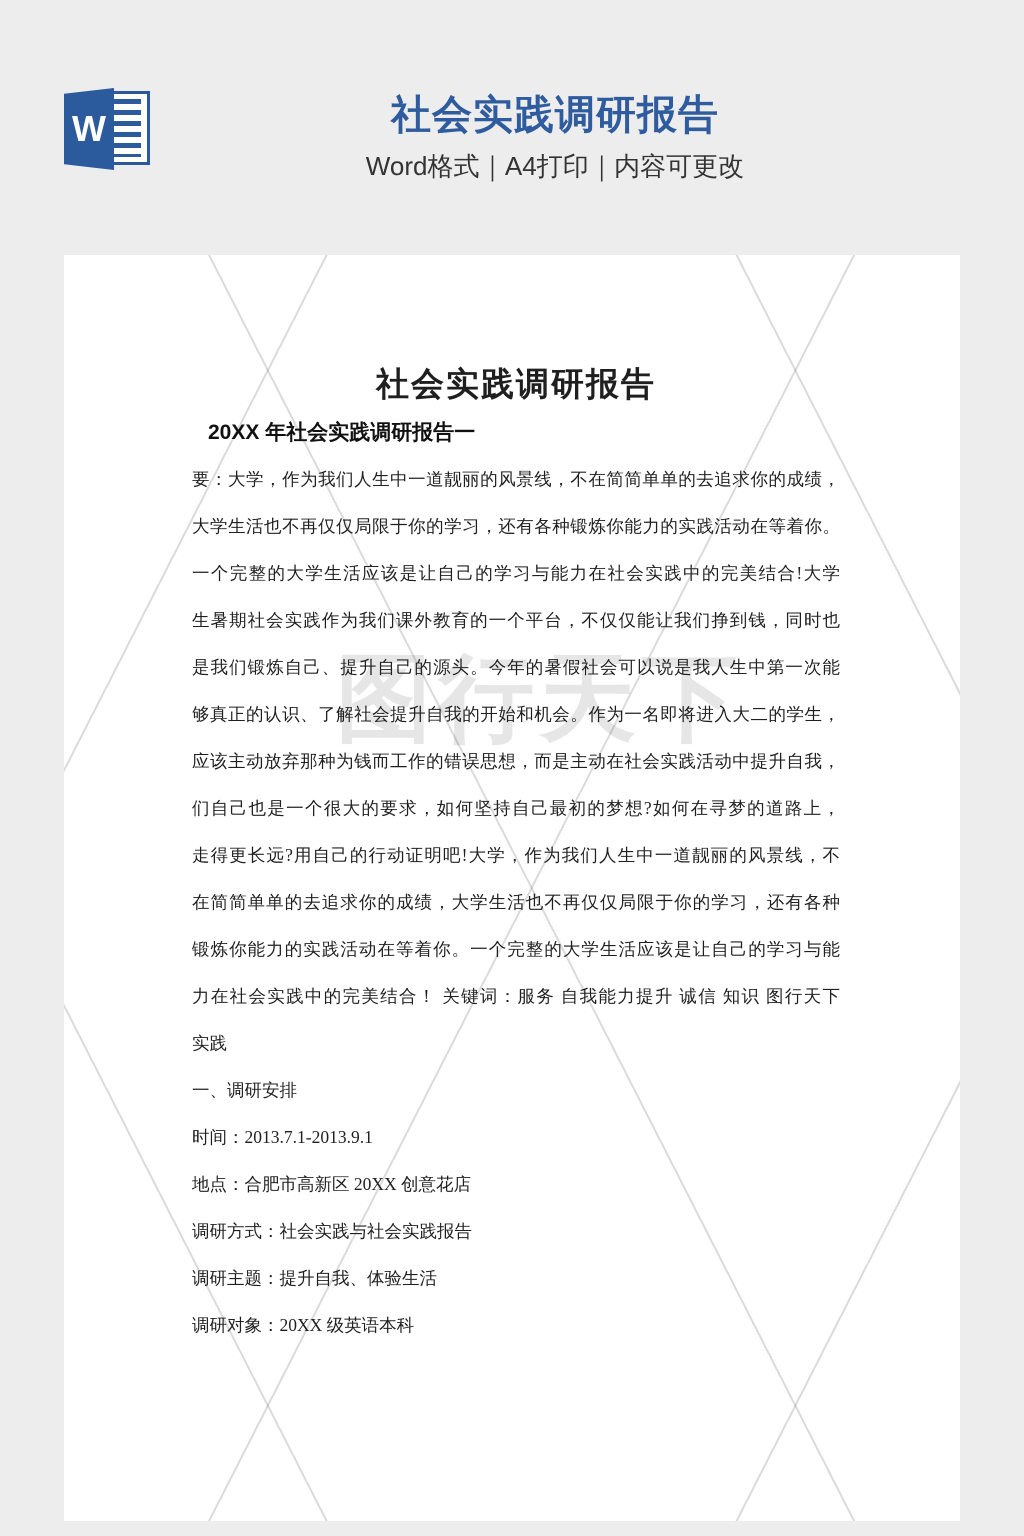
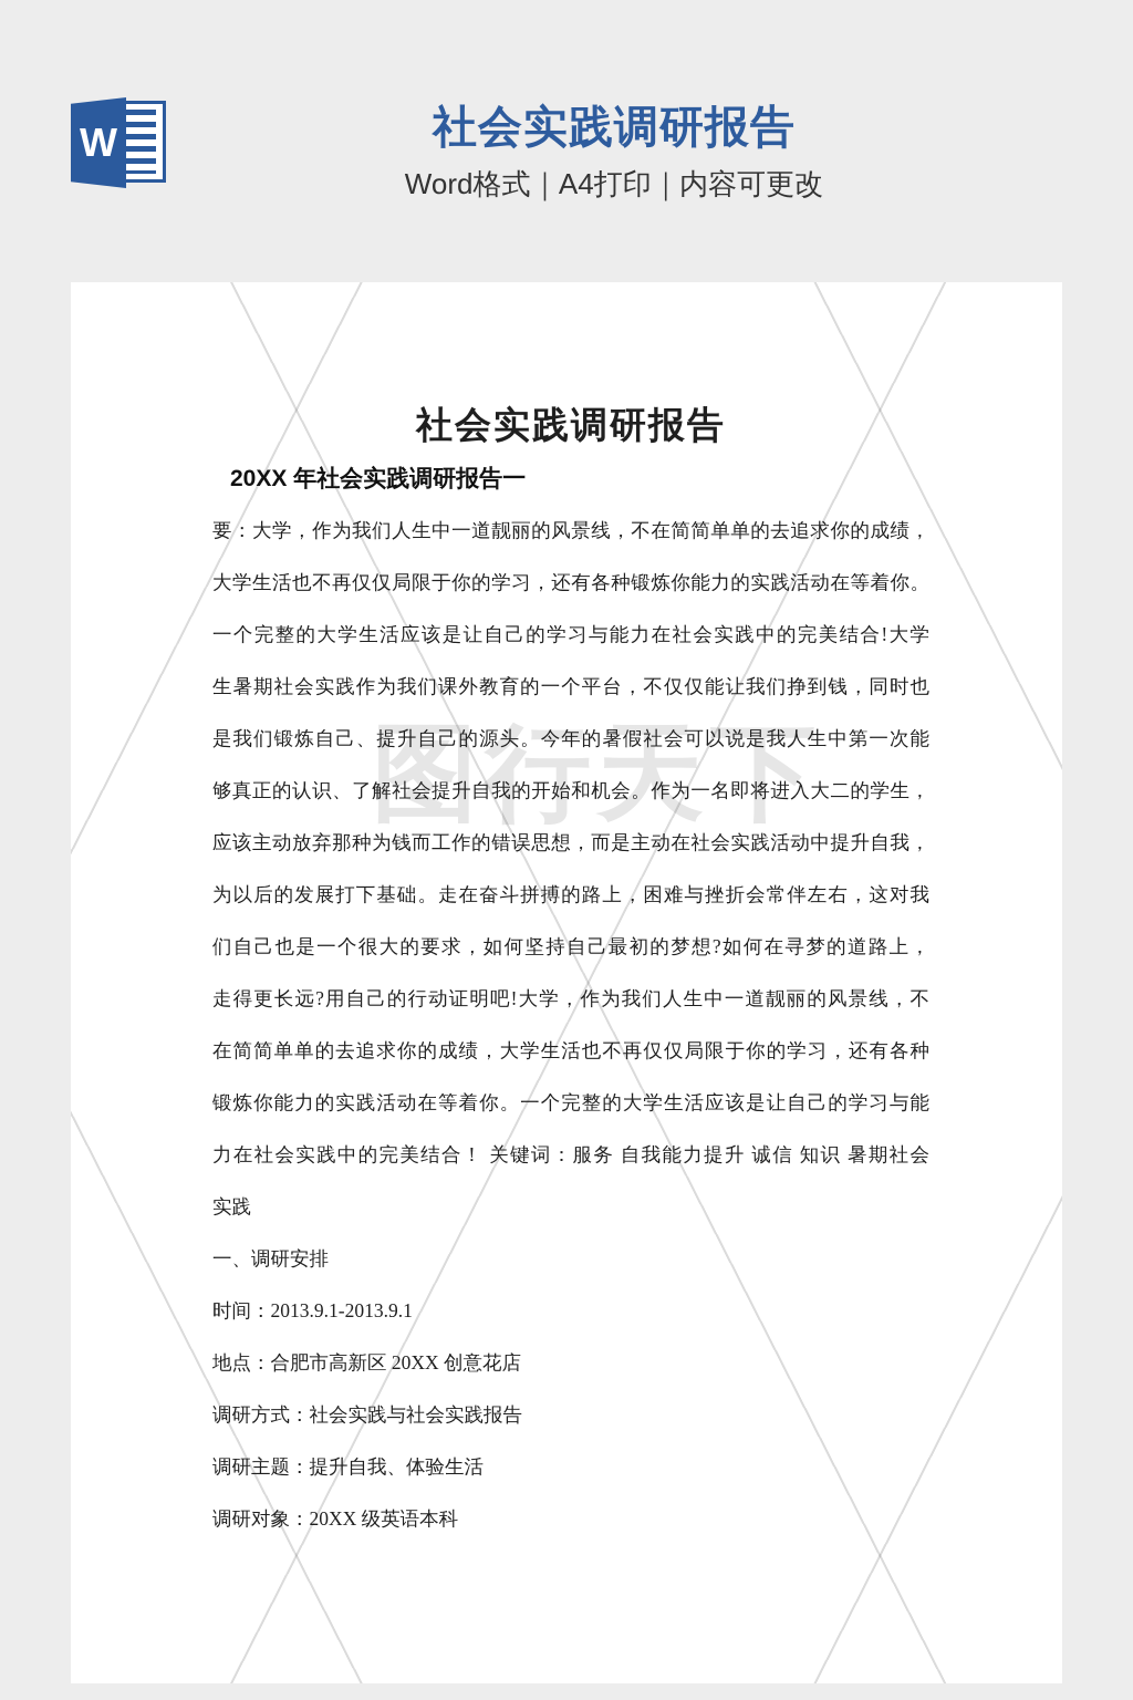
  W
  社会实践调研报告
  Word格式｜A4打印｜内容可更改
  图行天下
  社会实践调研报告
  20XX 年社会实践调研报告一
  要：大学，作为我们人生中一道靓丽的风景线，不在简简单单的去追求你的成绩，
  大学生活也不再仅仅局限于你的学习，还有各种锻炼你能力的实践活动在等着你。
  一个完整的大学生活应该是让自己的学习与能力在社会实践中的完美结合!大学
  生暑期社会实践作为我们课外教育的一个平台，不仅仅能让我们挣到钱，同时也
  是我们锻炼自己、提升自己的源头。今年的暑假社会可以说是我人生中第一次能
  够真正的认识、了解社会提升自我的开始和机会。作为一名即将进入大二的学生，
  应该主动放弃那种为钱而工作的错误思想，而是主动在社会实践活动中提升自我，
+ 为以后的发展打下基础。走在奋斗拼搏的路上，困难与挫折会常伴左右，这对我
  们自己也是一个很大的要求，如何坚持自己最初的梦想?如何在寻梦的道路上，
  走得更长远?用自己的行动证明吧!大学，作为我们人生中一道靓丽的风景线，不
  在简简单单的去追求你的成绩，大学生活也不再仅仅局限于你的学习，还有各种
  锻炼你能力的实践活动在等着你。一个完整的大学生活应该是让自己的学习与能
- 力在社会实践中的完美结合！ 关键词：服务 自我能力提升 诚信 知识 图行天下
+ 力在社会实践中的完美结合！ 关键词：服务 自我能力提升 诚信 知识 暑期社会
  实践
  一、调研安排
- 时间：2013.7.1-2013.9.1
+ 时间：2013.9.1-2013.9.1
  地点：合肥市高新区 20XX 创意花店
  调研方式：社会实践与社会实践报告
  调研主题：提升自我、体验生活
  调研对象：20XX 级英语本科
